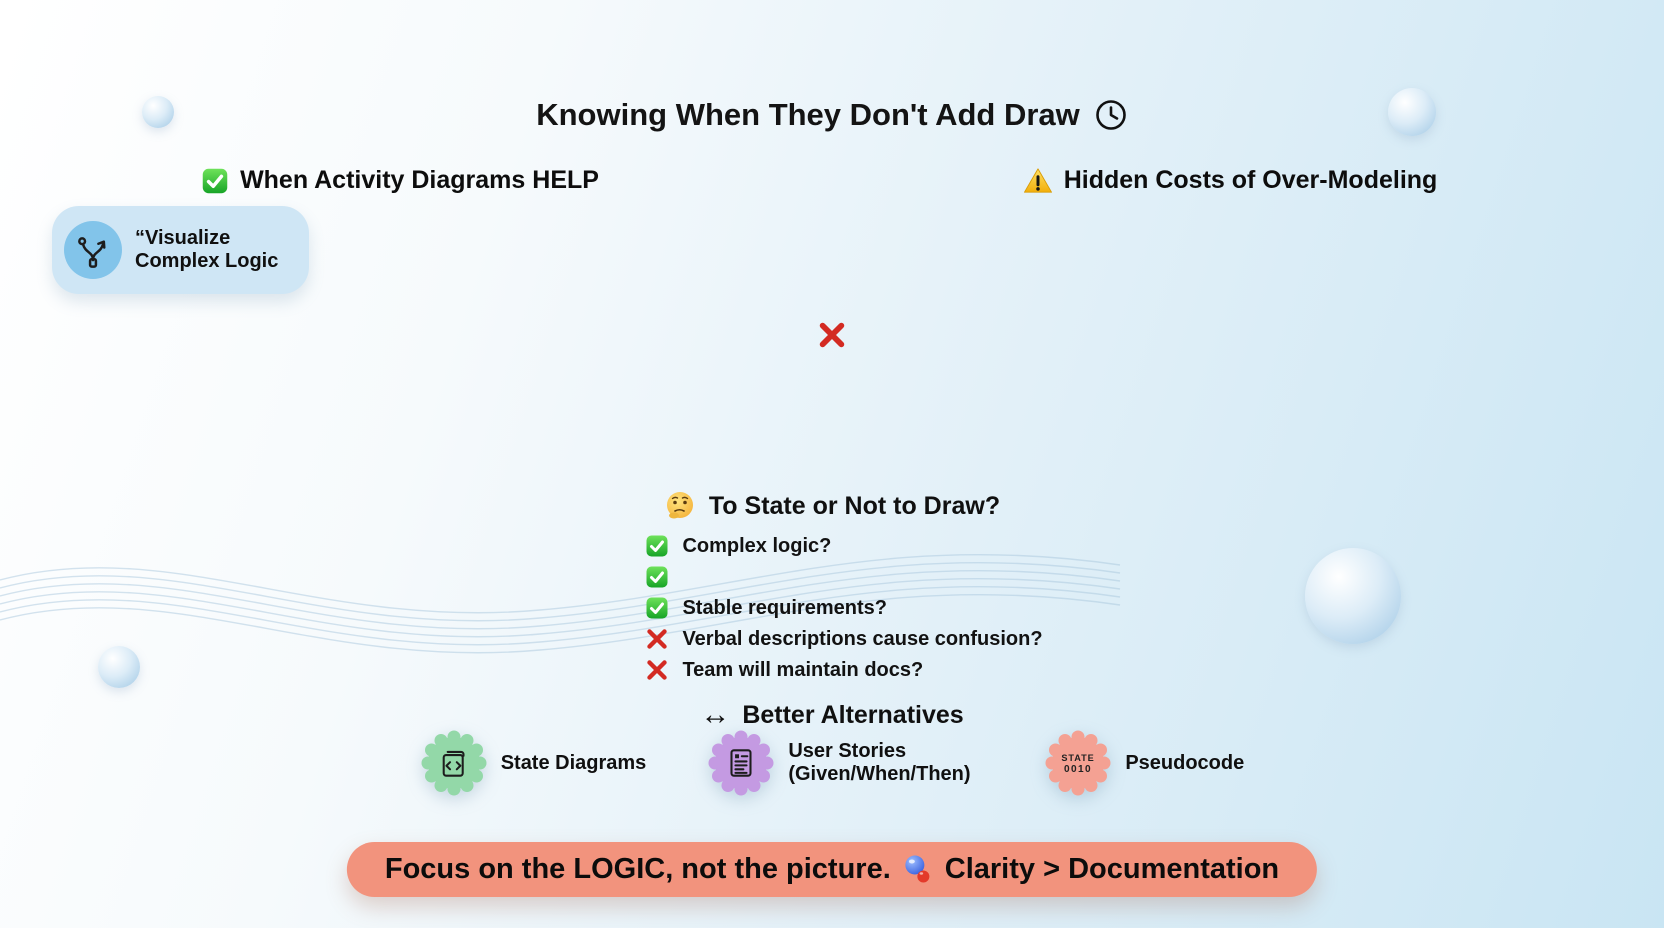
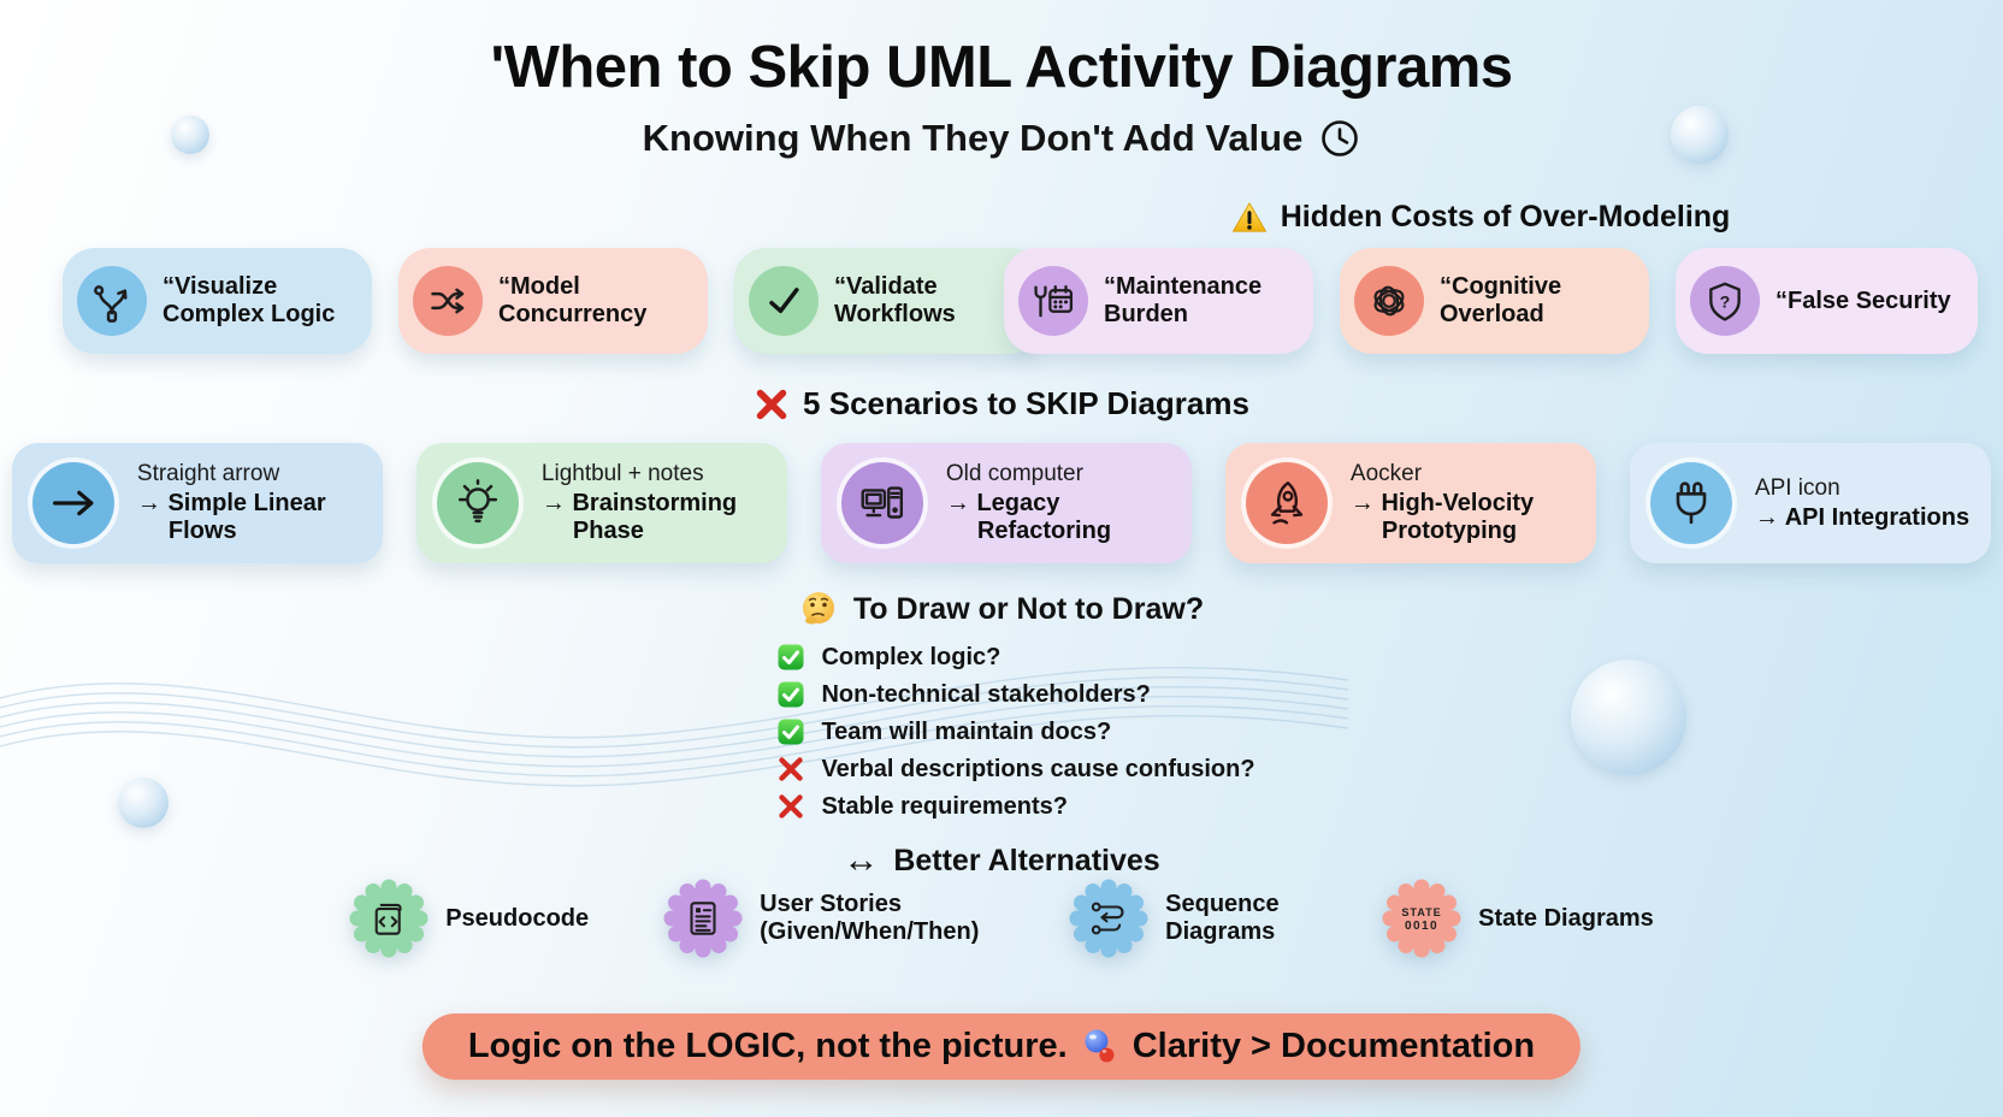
+ 'When to Skip UML Activity Diagrams
- Knowing When They Don't Add Draw
+ Knowing When They Don't Add Value
- When Activity Diagrams HELP
  Hidden Costs of Over-Modeling
  “Visualize Complex Logic
+ “Model Concurrency
+ “Validate Workflows
+ “Maintenance Burden
+ “Cognitive Overload
+ ?
+ “False Security
+ 5 Scenarios to SKIP Diagrams
+ Straight arrow
+ → Simple Linear Flows
+ Lightbul + notes
+ → Brainstorming Phase
+ Old computer
+ → Legacy Refactoring
+ Aocker
+ → High-Velocity Prototyping
+ API icon
+ → API Integrations
- To State or Not to Draw?
+ To Draw or Not to Draw?
  Complex logic?
+ Non-technical stakeholders?
- Stable requirements?
+ Team will maintain docs?
  Verbal descriptions cause confusion?
- Team will maintain docs?
+ Stable requirements?
  ↔
  Better Alternatives
- State Diagrams
+ Pseudocode
  User Stories (Given/When/Then)
+ Sequence Diagrams
  STATE
  0010
- Pseudocode
+ State Diagrams
- Focus on the LOGIC, not the picture.
+ Logic on the LOGIC, not the picture.
  Clarity > Documentation
